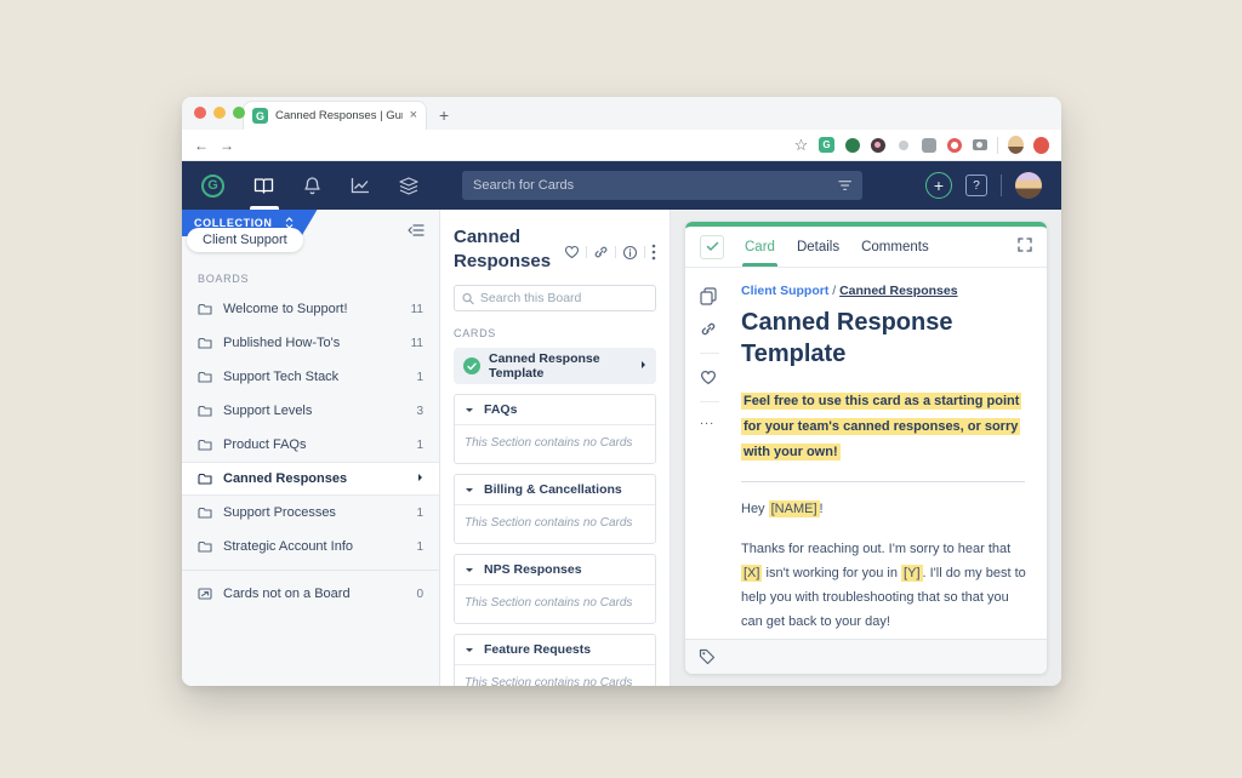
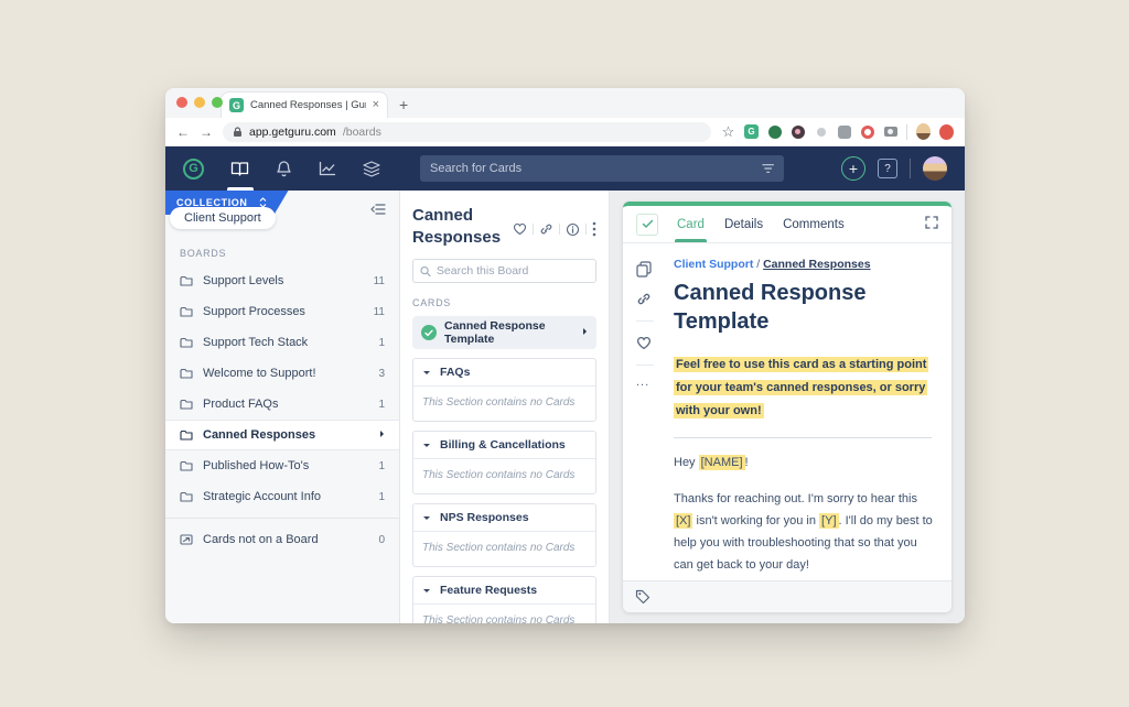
  G
  Canned Responses | Gu
  ×
  +
  ←
  →
+ app.getguru.com
+ /boards
  ☆
  G
  G
  Search for Cards
  +
  ?
  COLLECTION
  Client Support
  BOARDS
- Welcome to Support!
+ Support Levels
  11
- Published How-To's
+ Support Processes
  11
  Support Tech Stack
  1
- Support Levels
+ Welcome to Support!
  3
  Product FAQs
  1
  Canned Responses
- Support Processes
+ Published How-To's
  1
  Strategic Account Info
  1
  Cards not on a Board
  0
  Canned Responses
  Search this Board
  CARDS
  Canned Response Template
  FAQs
  This Section contains no Cards
  Billing & Cancellations
  This Section contains no Cards
  NPS Responses
  This Section contains no Cards
  Feature Requests
  This Section contains no Cards
  Card
  Details
  Comments
  ...
  Client Support / Canned Responses
  Canned Response Template
  Feel free to use this card as a starting point for your team's canned responses, or sorry with your own!
  Hey [NAME] !
- Thanks for reaching out. I'm sorry to hear that [X] isn't working for you in [Y] . I'll do my best to help you with troubleshooting that so that you can get back to your day!
+ Thanks for reaching out. I'm sorry to hear this [X] isn't working for you in [Y] . I'll do my best to help you with troubleshooting that so that you can get back to your day!
